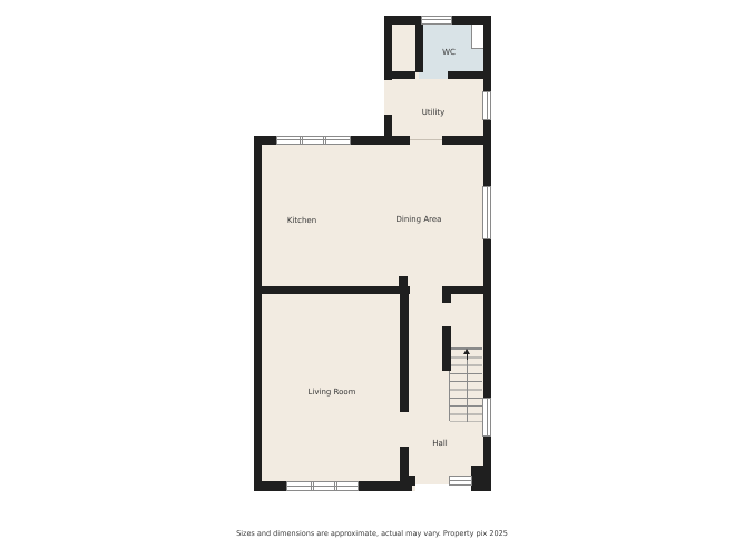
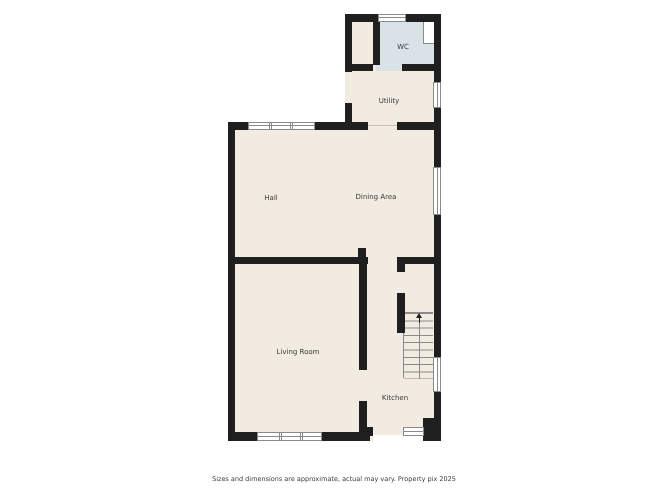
  WC
  Utility
- Kitchen
+ Hall
  Dining Area
  Living Room
- Hall
+ Kitchen
  Sizes and dimensions are approximate, actual may vary. Property pix 2025
